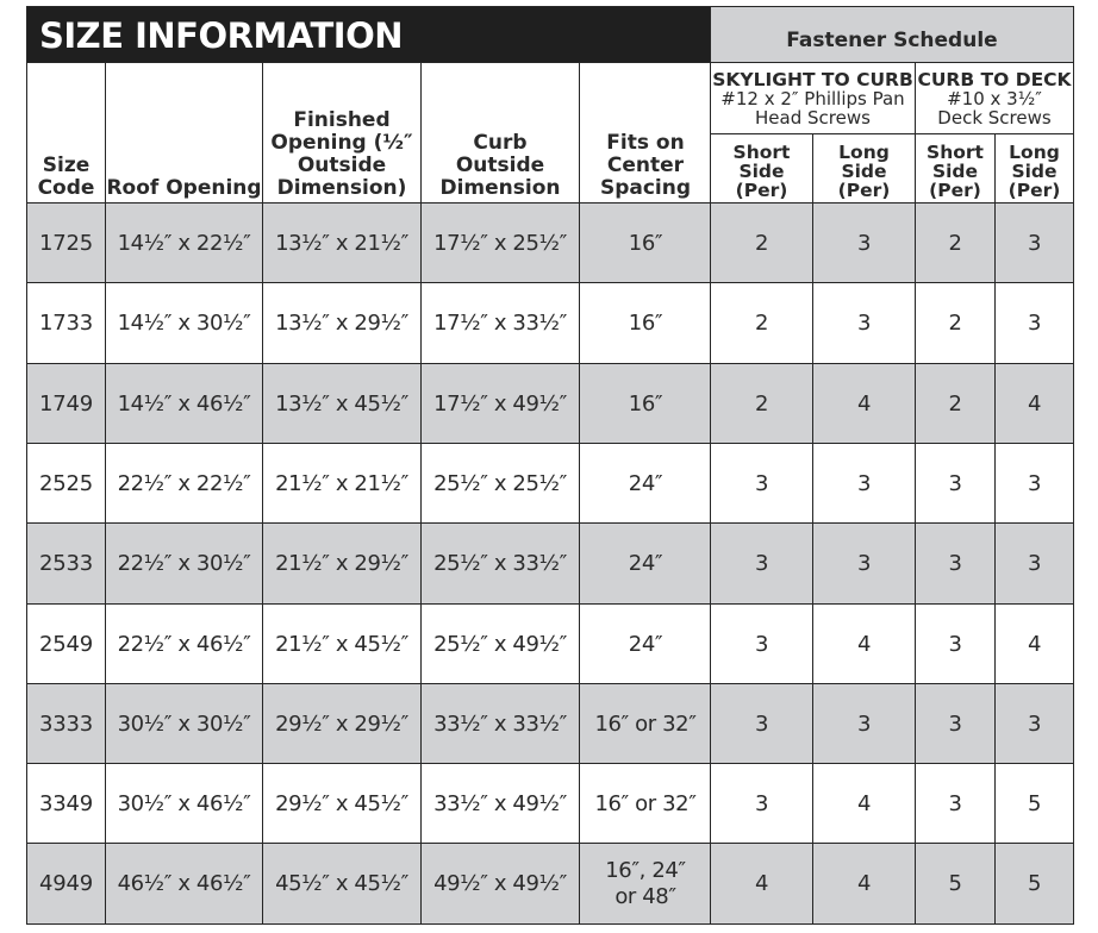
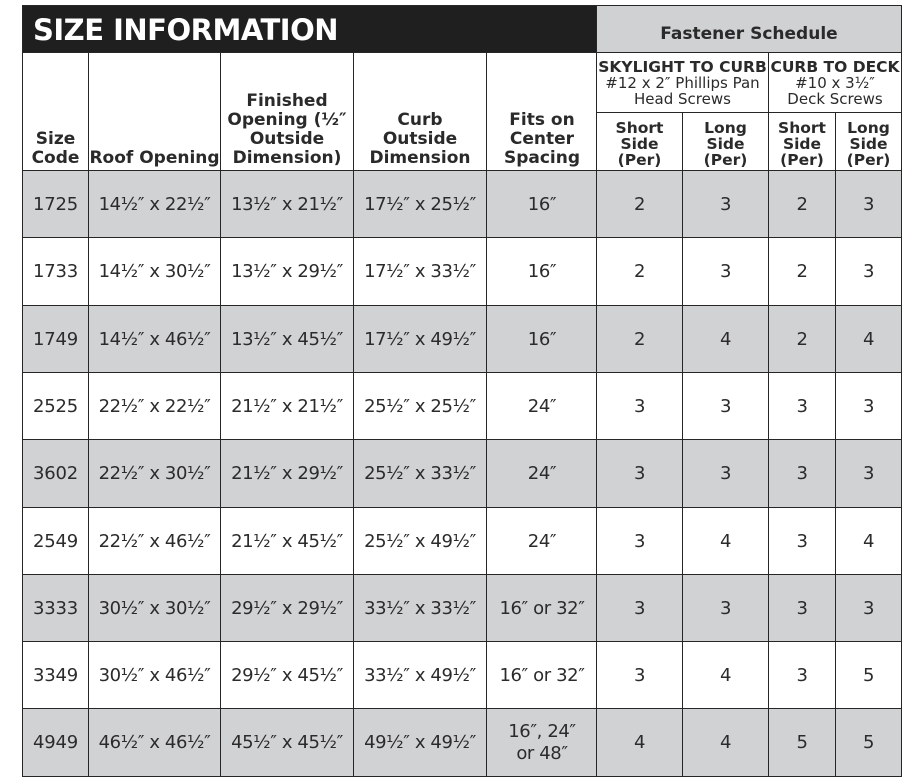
  SIZE INFORMATION
  Fastener Schedule
  Size Code
  Roof Opening
  Finished Opening (½″ Outside Dimension)
  Curb Outside Dimension
  Fits on Center Spacing
  SKYLIGHT TO CURB
  #12 x 2″ Phillips Pan
  Head Screws
  CURB TO DECK
  #10 x 3½″
  Deck Screws
  Short Side (Per)
  Long Side (Per)
  Short Side (Per)
  Long Side (Per)
  1725
  14½″ x 22½″
  13½″ x 21½″
  17½″ x 25½″
  16″
  2
  3
  2
  3
  1733
  14½″ x 30½″
  13½″ x 29½″
  17½″ x 33½″
  16″
  2
  3
  2
  3
  1749
  14½″ x 46½″
  13½″ x 45½″
  17½″ x 49½″
  16″
  2
  4
  2
  4
  2525
  22½″ x 22½″
  21½″ x 21½″
  25½″ x 25½″
  24″
  3
  3
  3
  3
- 2533
+ 3602
  22½″ x 30½″
  21½″ x 29½″
  25½″ x 33½″
  24″
  3
  3
  3
  3
  2549
  22½″ x 46½″
  21½″ x 45½″
  25½″ x 49½″
  24″
  3
  4
  3
  4
  3333
  30½″ x 30½″
  29½″ x 29½″
  33½″ x 33½″
  16″ or 32″
  3
  3
  3
  3
  3349
  30½″ x 46½″
  29½″ x 45½″
  33½″ x 49½″
  16″ or 32″
  3
  4
  3
  5
  4949
  46½″ x 46½″
  45½″ x 45½″
  49½″ x 49½″
  16″, 24″ or 48″
  4
  4
  5
  5
